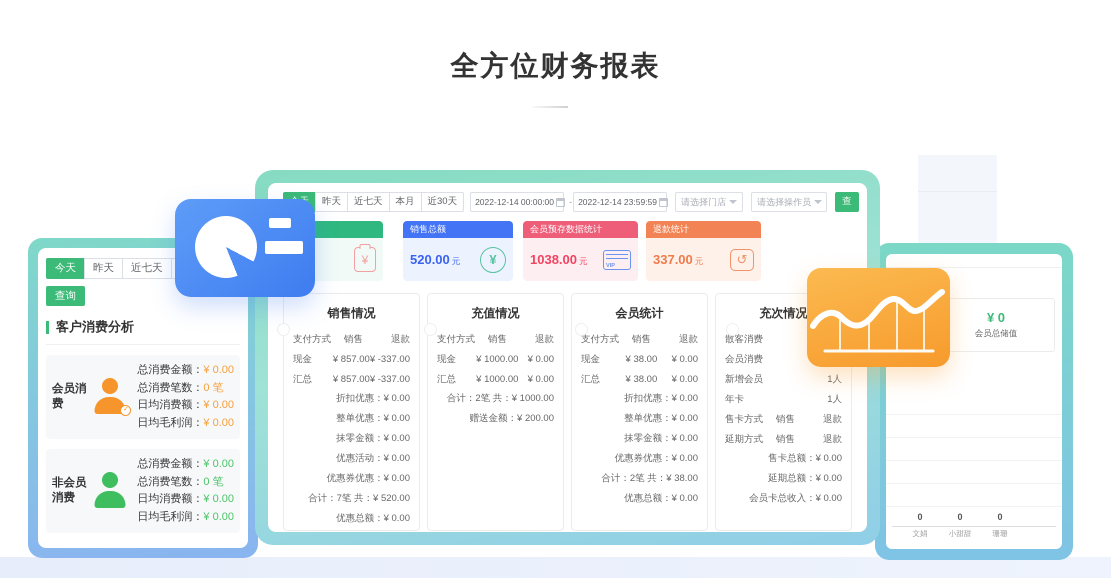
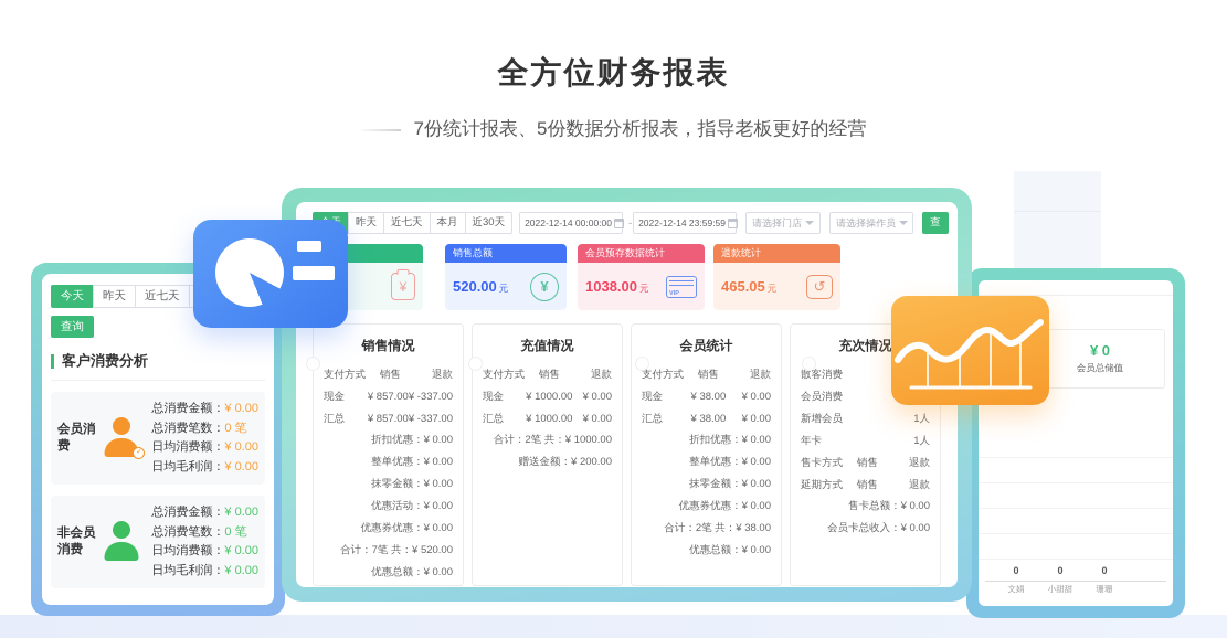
  全方位财务报表
+ 7份统计报表、5份数据分析报表，指导老板更好的经营
  今天
  昨天
  近七天
  查询
  客户消费分析
  会员消费
  总消费金额：¥ 0.00
  总消费笔数：0 笔
  日均消费额：¥ 0.00
  日均毛利润：¥ 0.00
  非会员消费
  总消费金额：¥ 0.00
  总消费笔数：0 笔
  日均消费额：¥ 0.00
  日均毛利润：¥ 0.00
  昨天
  近七天
  本月
  近30天
  2022-12-14 00:00:00
  -
  2022-12-14 23:59:59
  请选择门店
  请选择操作员
  销售总额
  520.00 元
  会员预存数据统计
  1038.00 元
  退款统计
- 337.00 元
+ 465.05 元
  销售情况
  支付方式
  销售
  退款
  现金
  ¥ 857.00
  ¥ -337.00
  汇总
  ¥ 857.00
  ¥ -337.00
  折扣优惠：¥ 0.00
  整单优惠：¥ 0.00
  抹零金额：¥ 0.00
  优惠活动：¥ 0.00
  优惠券优惠：¥ 0.00
  合计：7笔 共：¥ 520.00
  优惠总额：¥ 0.00
  充值情况
  支付方式
  销售
  退款
  现金
  ¥ 1000.00
  ¥ 0.00
  汇总
  ¥ 1000.00
  ¥ 0.00
  合计：2笔 共：¥ 1000.00
  赠送金额：¥ 200.00
  会员统计
  支付方式
  销售
  退款
  现金
  ¥ 38.00
  ¥ 0.00
  汇总
  ¥ 38.00
  ¥ 0.00
  折扣优惠：¥ 0.00
  整单优惠：¥ 0.00
  抹零金额：¥ 0.00
  优惠券优惠：¥ 0.00
  合计：2笔 共：¥ 38.00
  优惠总额：¥ 0.00
  充次情况
  散客消费
  会员消费
  新增会员
  1人
  年卡
  1人
  售卡方式
  销售
  退款
  延期方式
  销售
  退款
  售卡总额：¥ 0.00
- 延期总额：¥ 0.00
  会员卡总收入：¥ 0.00
  ¥ 0
  会员总储值
  0
  文娟
  0
  小甜甜
  0
  珊珊
